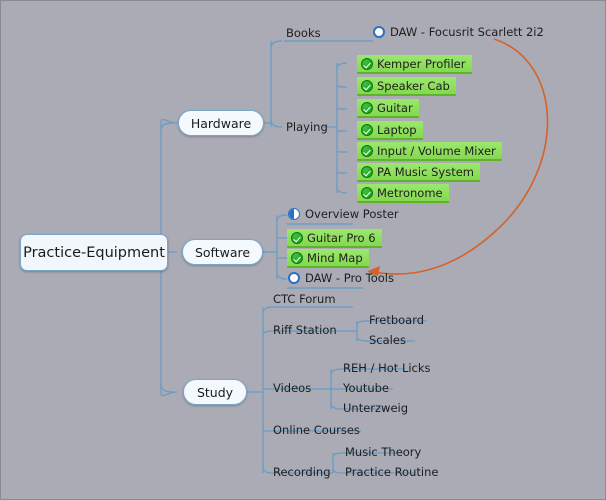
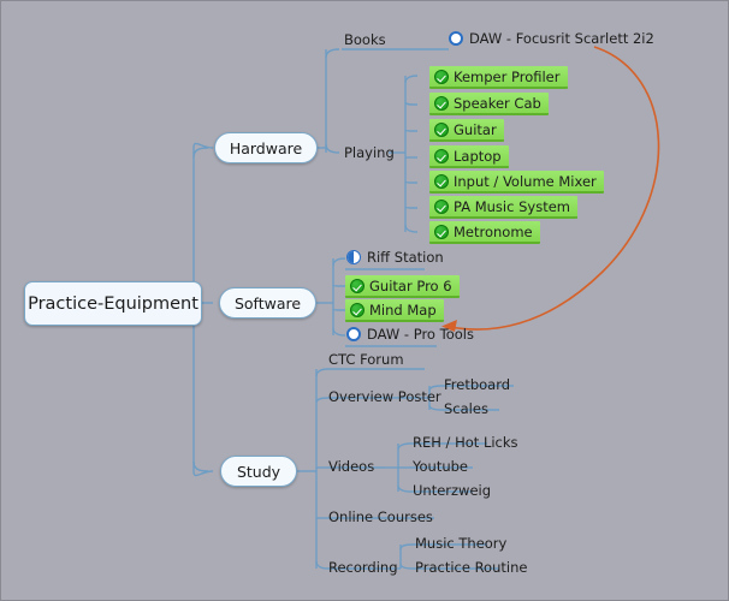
  Practice-Equipment
  Hardware
  Software
  Study
  Books
  Playing
  DAW - Focusrit Scarlett 2i2
  Kemper Profiler
  Speaker Cab
  Guitar
  Laptop
  Input / Volume Mixer
  PA Music System
  Metronome
- Overview Poster
+ Riff Station
  Guitar Pro 6
  Mind Map
  DAW - Pro Tools
  CTC Forum
- Riff Station
+ Overview Poster
  Fretboard
  Scales
  Videos
  REH / Hot Licks
  Youtube
  Unterzweig
  Online Courses
  Recording
  Music Theory
  Practice Routine
